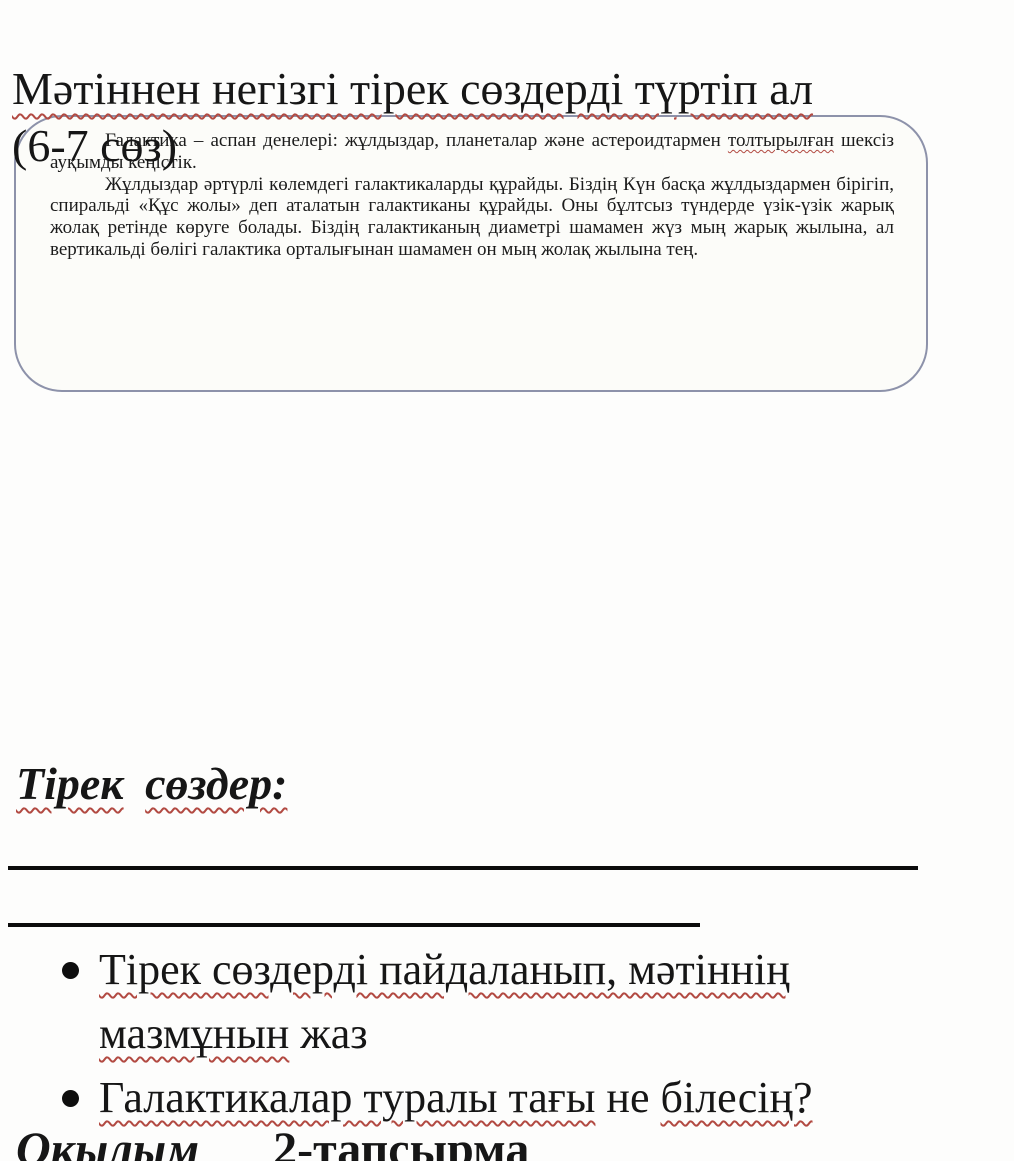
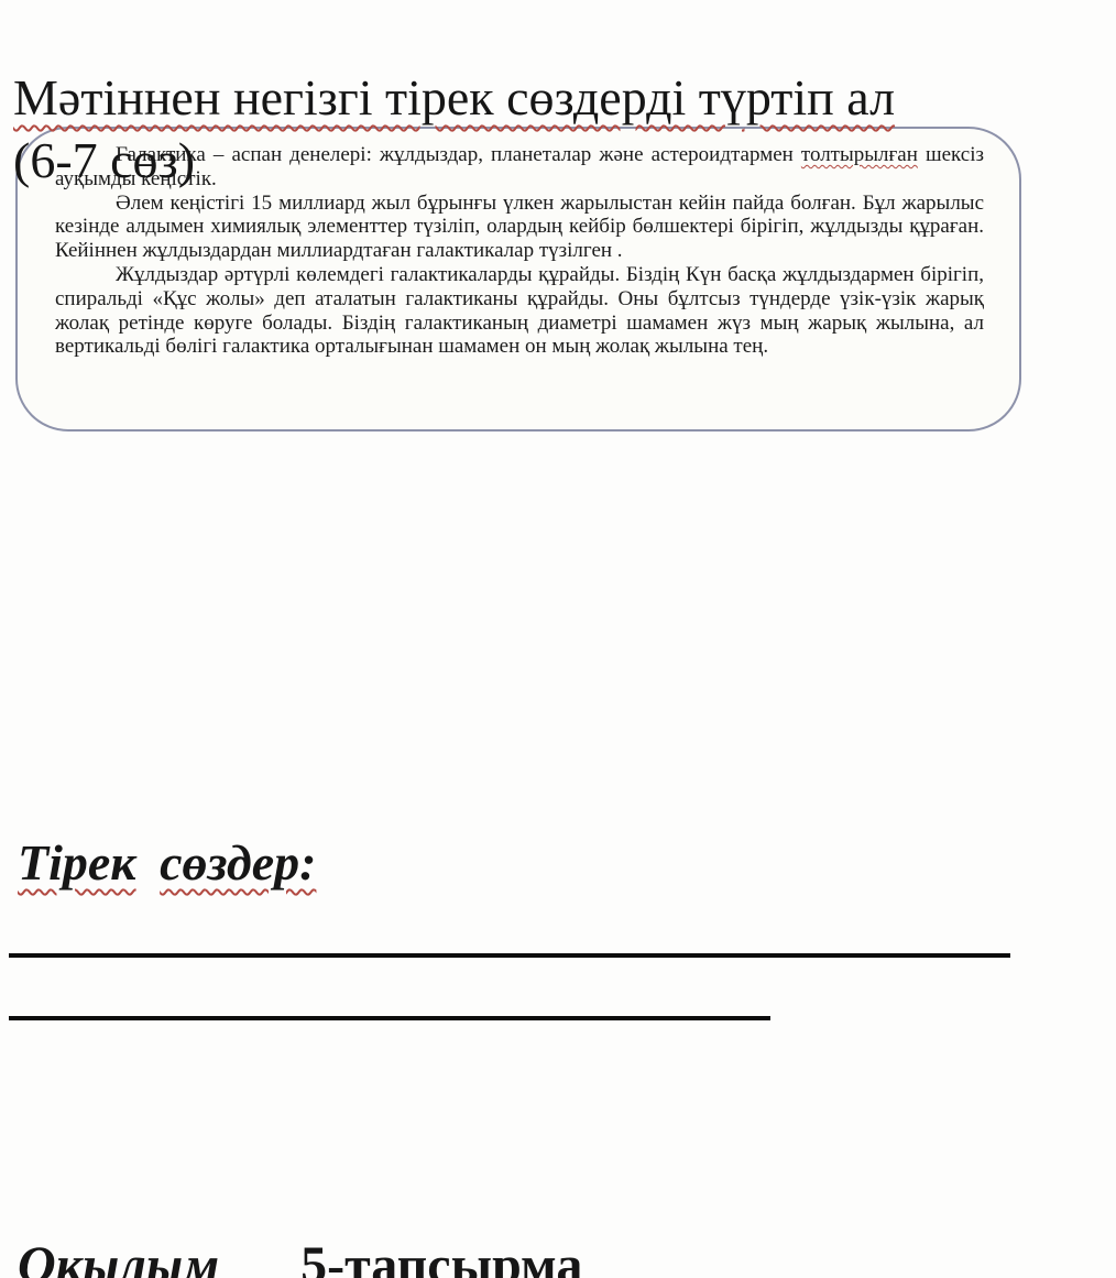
  Мәтіннен негізгі тірек сөздерді түртіп ал
  (6-7 сөз)
  Галактика – аспан денелері: жұлдыздар, планеталар және астероидтармен толтырылған шексіз ауқымды кеңістік.
+ Әлем кеңістігі 15 миллиард жыл бұрынғы үлкен жарылыстан кейін пайда болған. Бұл жарылыс кезінде алдымен химиялық элементтер түзіліп, олардың кейбір бөлшектері бірігіп, жұлдызды құраған. Кейіннен жұлдыздардан миллиардтаған галактикалар түзілген .
  Жұлдыздар әртүрлі көлемдегі галактикаларды құрайды. Біздің Күн басқа жұлдыздармен бірігіп, спиральді «Құс жолы» деп аталатын галактиканы құрайды. Оны бұлтсыз түндерде үзік-үзік жарық жолақ ретінде көруге болады. Біздің галактиканың диаметрі шамамен жүз мың жарық жылына, ал вертикальді бөлігі галактика орталығынан шамамен он мың жолақ жылына тең.
  Тірек сөздер:
- Тірек сөздерді пайдаланып, мәтіннің
- мазмұнын жаз
- Галактикалар туралы тағы не білесің?
- Оқылым 2-тапсырма
+ Оқылым 5-тапсырма
